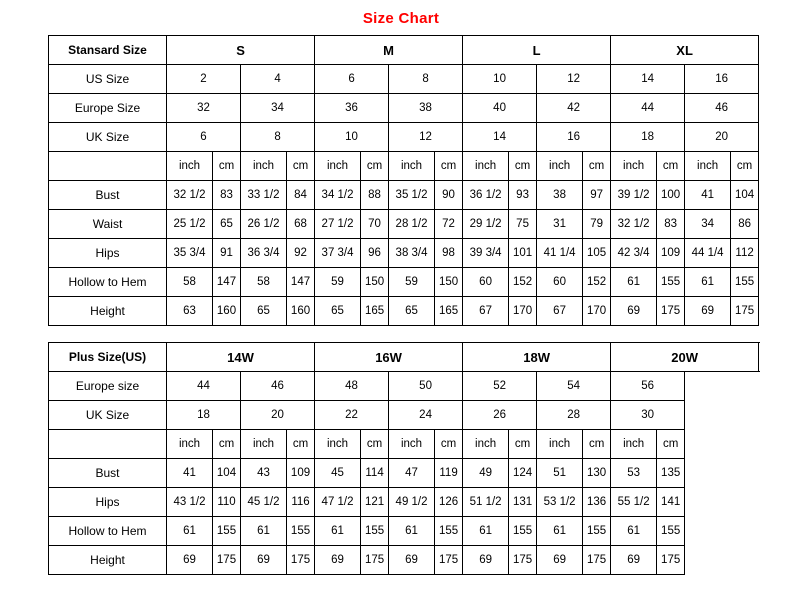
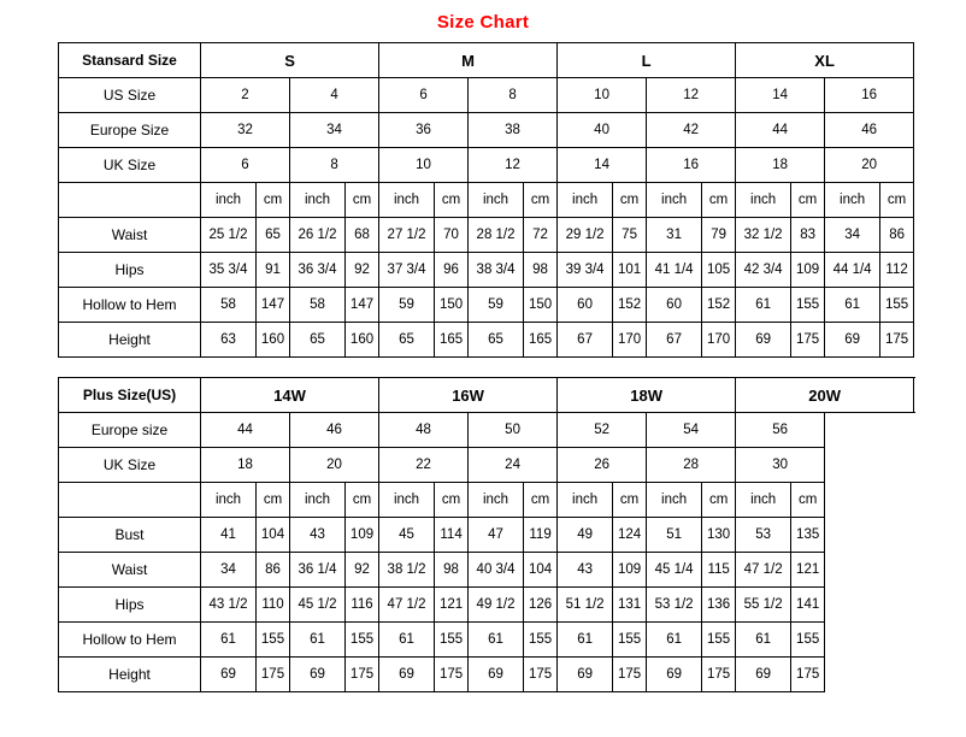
  Size Chart
  Stansard Size	S	M	L	XL
  US Size	2	4	6	8	10	12	14	16
  Europe Size	32	34	36	38	40	42	44	46
  UK Size	6	8	10	12	14	16	18	20
  	inch	cm	inch	cm	inch	cm	inch	cm	inch	cm	inch	cm	inch	cm	inch	cm
- Bust	32 1/2	83	33 1/2	84	34 1/2	88	35 1/2	90	36 1/2	93	38	97	39 1/2	100	41	104
  Waist	25 1/2	65	26 1/2	68	27 1/2	70	28 1/2	72	29 1/2	75	31	79	32 1/2	83	34	86
  Hips	35 3/4	91	36 3/4	92	37 3/4	96	38 3/4	98	39 3/4	101	41 1/4	105	42 3/4	109	44 1/4	112
  Hollow to Hem	58	147	58	147	59	150	59	150	60	152	60	152	61	155	61	155
  Height	63	160	65	160	65	165	65	165	67	170	67	170	69	175	69	175
  Plus Size(US)	14W	16W	18W	20W
  Europe size	44	46	48	50	52	54	56
  UK Size	18	20	22	24	26	28	30
  	inch	cm	inch	cm	inch	cm	inch	cm	inch	cm	inch	cm	inch	cm
  Bust	41	104	43	109	45	114	47	119	49	124	51	130	53	135
+ Waist	34	86	36 1/4	92	38 1/2	98	40 3/4	104	43	109	45 1/4	115	47 1/2	121
  Hips	43 1/2	110	45 1/2	116	47 1/2	121	49 1/2	126	51 1/2	131	53 1/2	136	55 1/2	141
  Hollow to Hem	61	155	61	155	61	155	61	155	61	155	61	155	61	155
  Height	69	175	69	175	69	175	69	175	69	175	69	175	69	175
